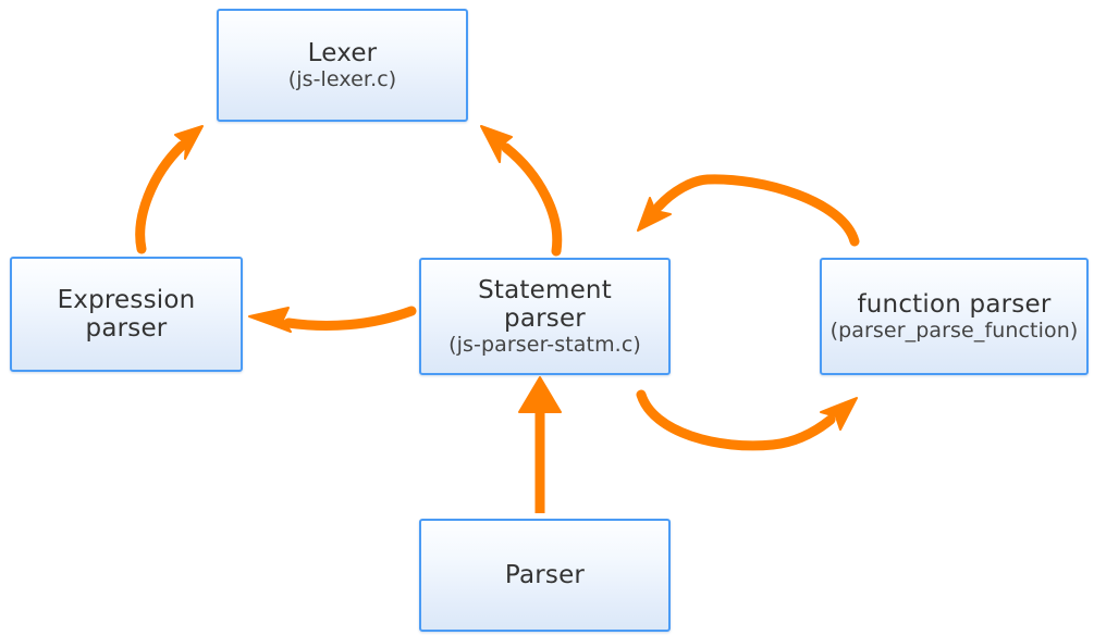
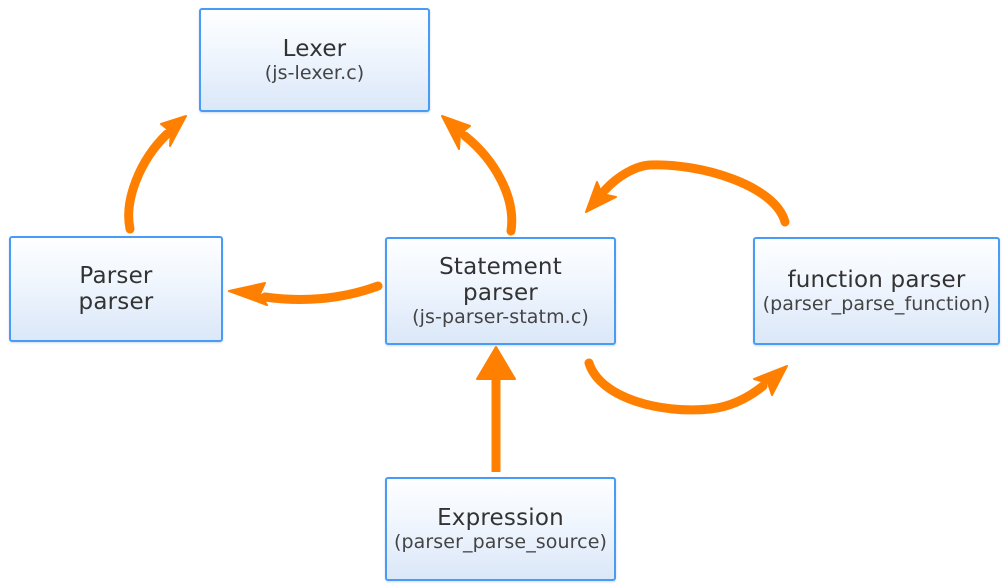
  Lexer
  (js-lexer.c)
- Expression
+ Parser
  parser
  Statement
  parser
  (js-parser-statm.c)
  function parser
  (parser_parse_function)
- Parser
+ Expression
+ (parser_parse_source)
